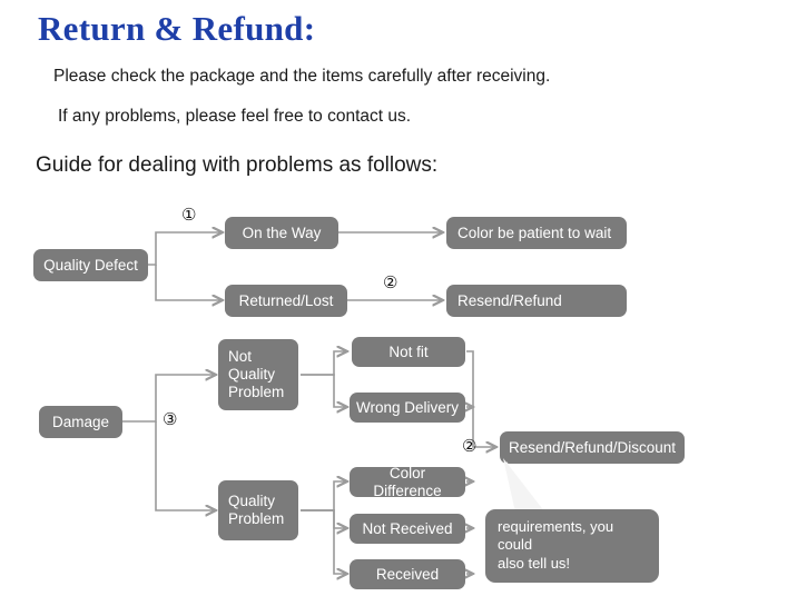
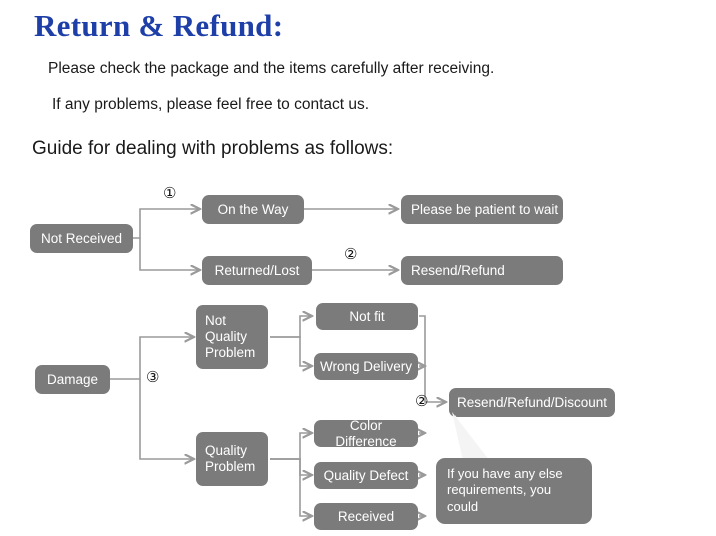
  Return & Refund:
  Please check the package and the items carefully after receiving.
  If any problems, please feel free to contact us.
  Guide for dealing with problems as follows:
- Quality Defect
+ Not Received
  On the Way
  Returned/Lost
- Color be patient to wait
+ Please be patient to wait
  Resend/Refund
  Damage
  Not
  Quality
  Problem
  Quality
  Problem
  Not fit
  Wrong Delivery
  Color Difference
- Not Received
+ Quality Defect
  Received
  Resend/Refund/Discount
  ①
  ②
  ③
  ②
+ If you have any else
  requirements, you could
- also tell us!
